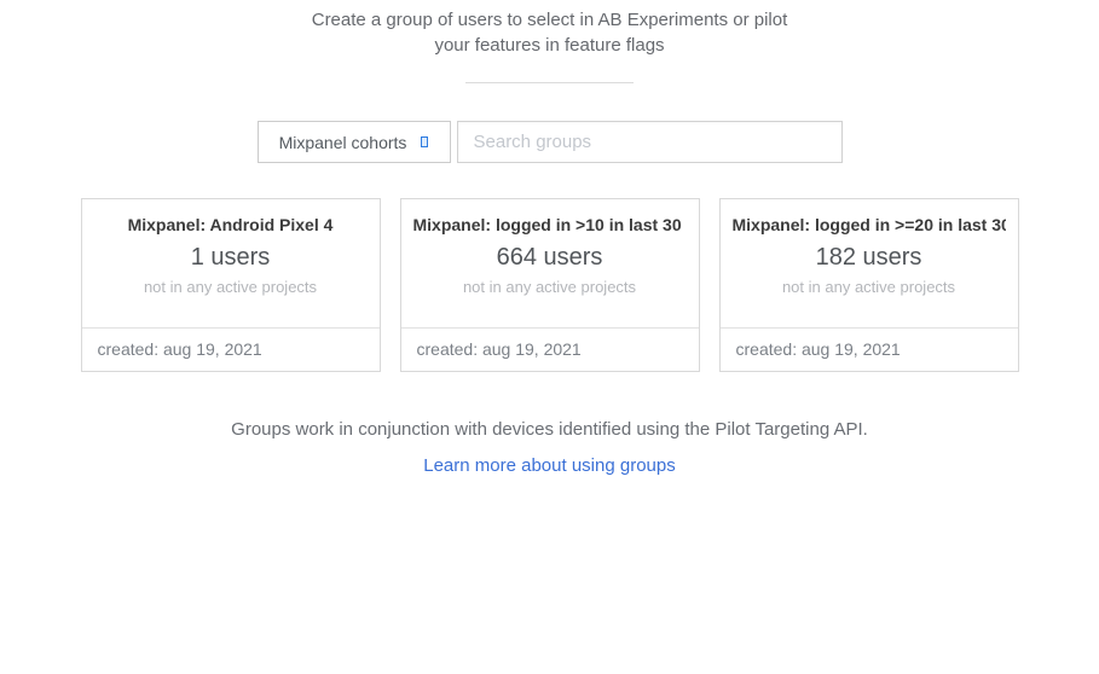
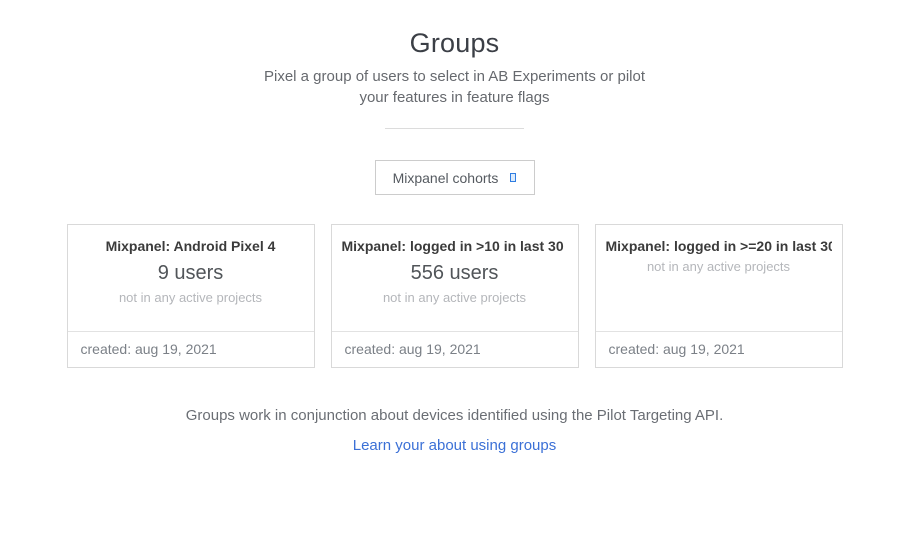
+ Groups
- Create a group of users to select in AB Experiments or pilot your features in feature flags
+ Pixel a group of users to select in AB Experiments or pilot your features in feature flags
  Mixpanel cohorts
- Search groups
  Mixpanel: Android Pixel 4
- 1 users
+ 9 users
  not in any active projects
  created: aug 19, 2021
  Mixpanel: logged in >10 in last 30
- 664 users
+ 556 users
  not in any active projects
  created: aug 19, 2021
  Mixpanel: logged in >=20 in last 3
- 182 users
  not in any active projects
  created: aug 19, 2021
- Groups work in conjunction with devices identified using the Pilot Targeting API.
+ Groups work in conjunction about devices identified using the Pilot Targeting API.
- Learn more about using groups
+ Learn your about using groups
